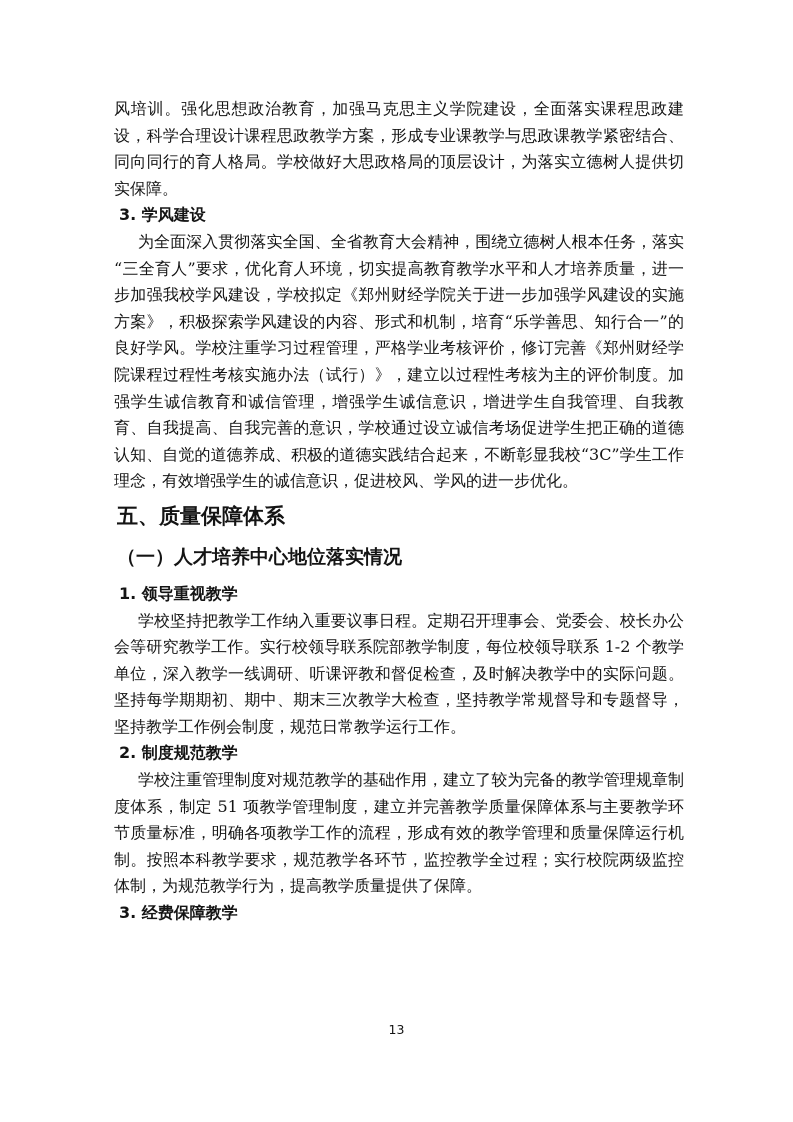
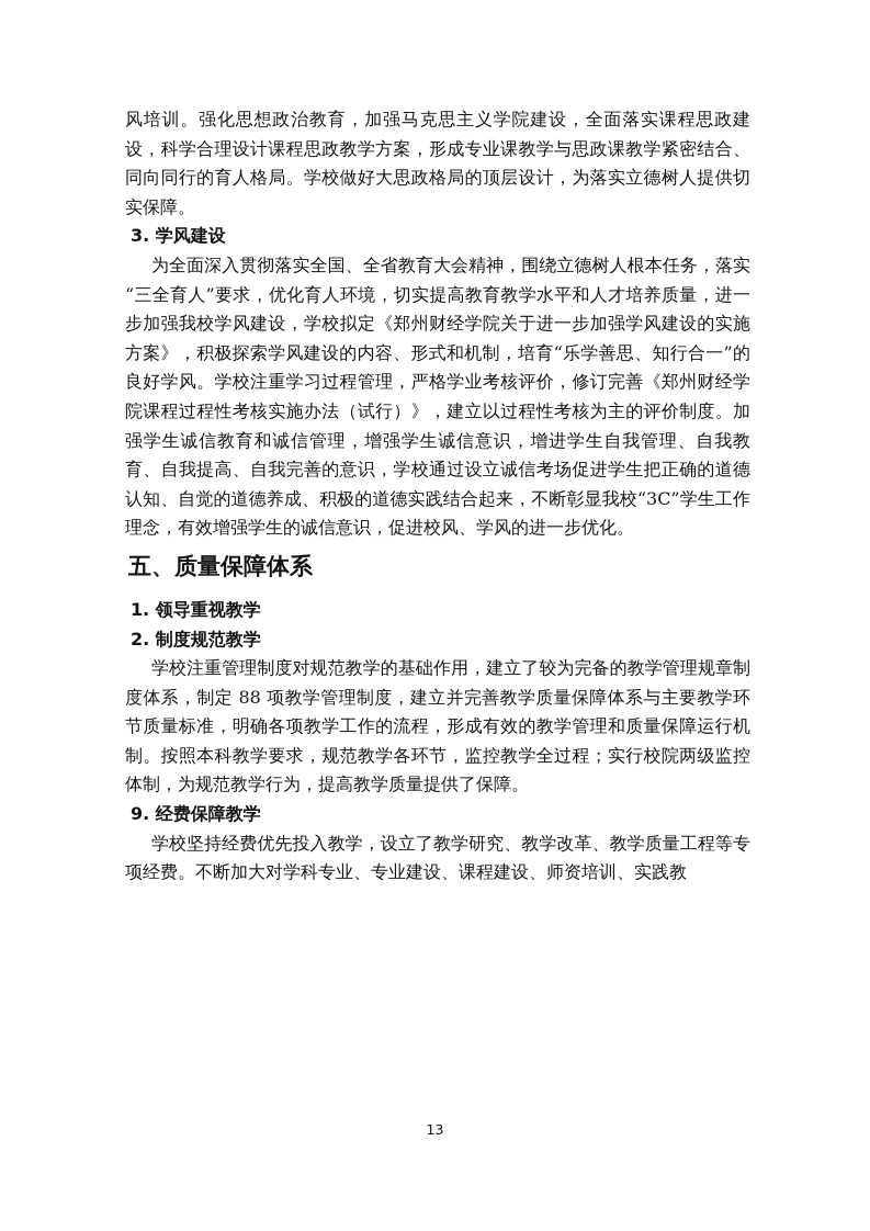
  风培训。强化思想政治教育，加强马克思主义学院建设，全面落实课程思政建设，科学合理设计课程思政教学方案，形成专业课教学与思政课教学紧密结合、同向同行的育人格局。学校做好大思政格局的顶层设计，为落实立德树人提供切实保障。
  3. 学风建设
  为全面深入贯彻落实全国、全省教育大会精神，围绕立德树人根本任务，落实“三全育人”要求，优化育人环境，切实提高教育教学水平和人才培养质量，进一步加强我校学风建设，学校拟定《郑州财经学院关于进一步加强学风建设的实施方案》，积极探索学风建设的内容、形式和机制，培育“乐学善思、知行合一”的良好学风。学校注重学习过程管理，严格学业考核评价，修订完善《郑州财经学院课程过程性考核实施办法（试行）》，建立以过程性考核为主的评价制度。加强学生诚信教育和诚信管理，增强学生诚信意识，增进学生自我管理、自我教育、自我提高、自我完善的意识，学校通过设立诚信考场促进学生把正确的道德认知、自觉的道德养成、积极的道德实践结合起来，不断彰显我校“3C”学生工作理念，有效增强学生的诚信意识，促进校风、学风的进一步优化。
  五、质量保障体系
- （一）人才培养中心地位落实情况
  1. 领导重视教学
- 学校坚持把教学工作纳入重要议事日程。定期召开理事会、党委会、校长办公会等研究教学工作。实行校领导联系院部教学制度，每位校领导联系 1-2 个教学单位，深入教学一线调研、听课评教和督促检查，及时解决教学中的实际问题。坚持每学期期初、期中、期末三次教学大检查，坚持教学常规督导和专题督导，坚持教学工作例会制度，规范日常教学运行工作。
  2. 制度规范教学
- 学校注重管理制度对规范教学的基础作用，建立了较为完备的教学管理规章制度体系，制定 51 项教学管理制度，建立并完善教学质量保障体系与主要教学环节质量标准，明确各项教学工作的流程，形成有效的教学管理和质量保障运行机制。按照本科教学要求，规范教学各环节，监控教学全过程；实行校院两级监控体制，为规范教学行为，提高教学质量提供了保障。
+ 学校注重管理制度对规范教学的基础作用，建立了较为完备的教学管理规章制度体系，制定 88 项教学管理制度，建立并完善教学质量保障体系与主要教学环节质量标准，明确各项教学工作的流程，形成有效的教学管理和质量保障运行机制。按照本科教学要求，规范教学各环节，监控教学全过程；实行校院两级监控体制，为规范教学行为，提高教学质量提供了保障。
- 3. 经费保障教学
+ 9. 经费保障教学
+ 学校坚持经费优先投入教学，设立了教学研究、教学改革、教学质量工程等专项经费。不断加大对学科专业、专业建设、课程建设、师资培训、实践教
  13
